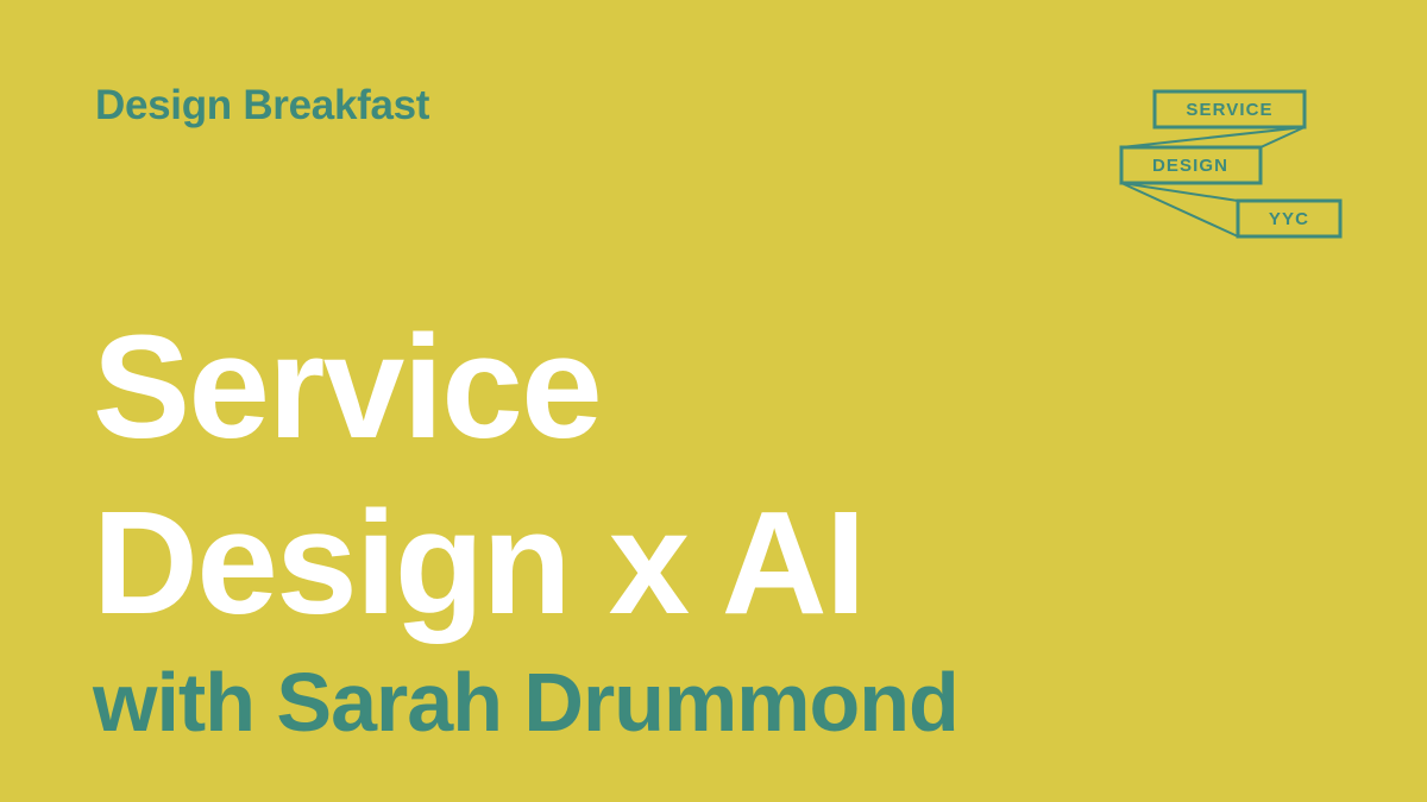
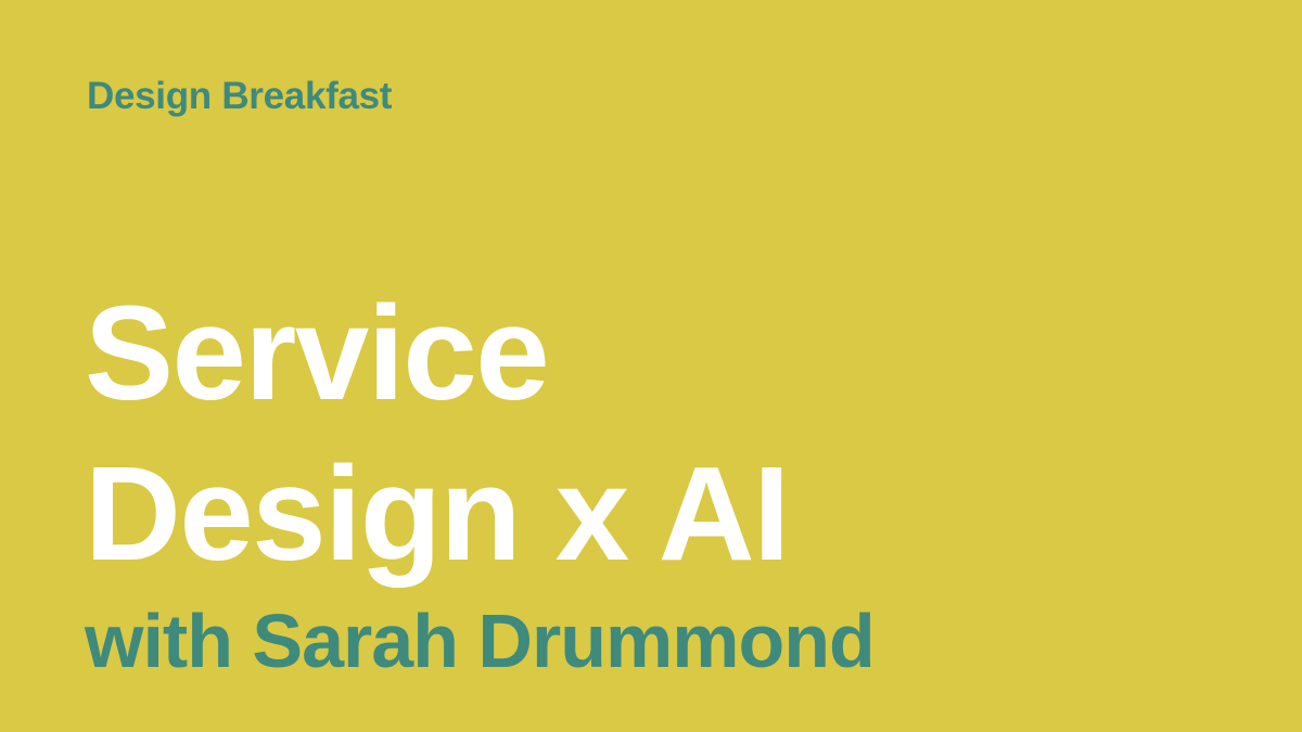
  Design Breakfast
- SERVICE
- DESIGN
- YYC
  Service
  Design x AI
  with Sarah Drummond
